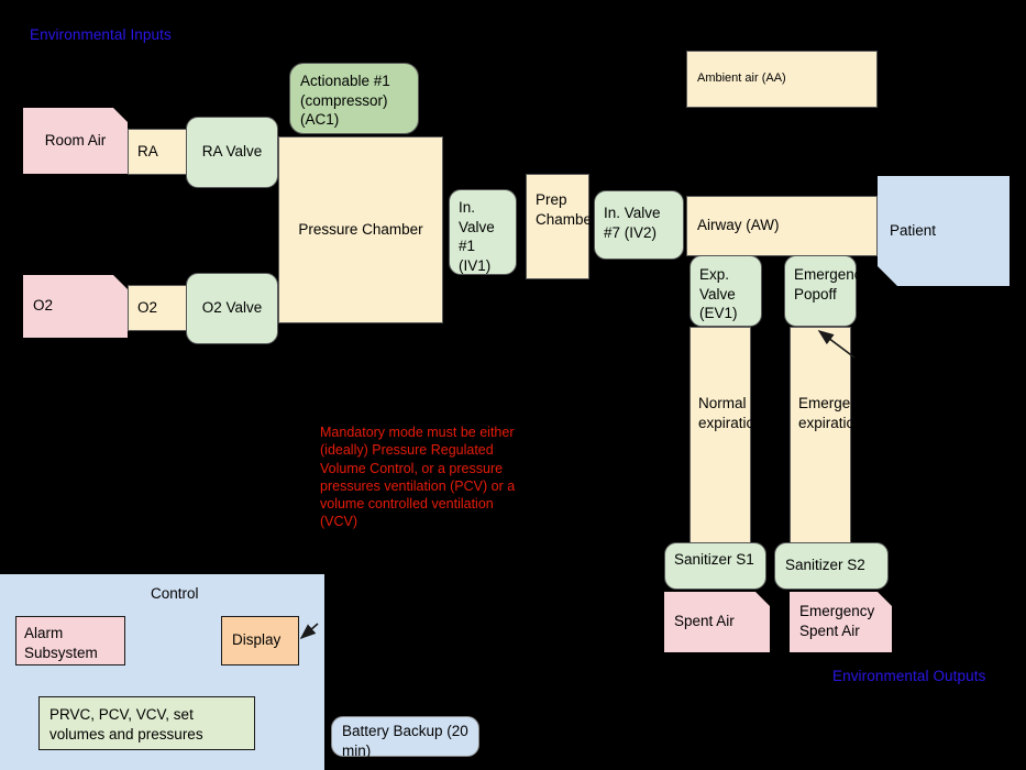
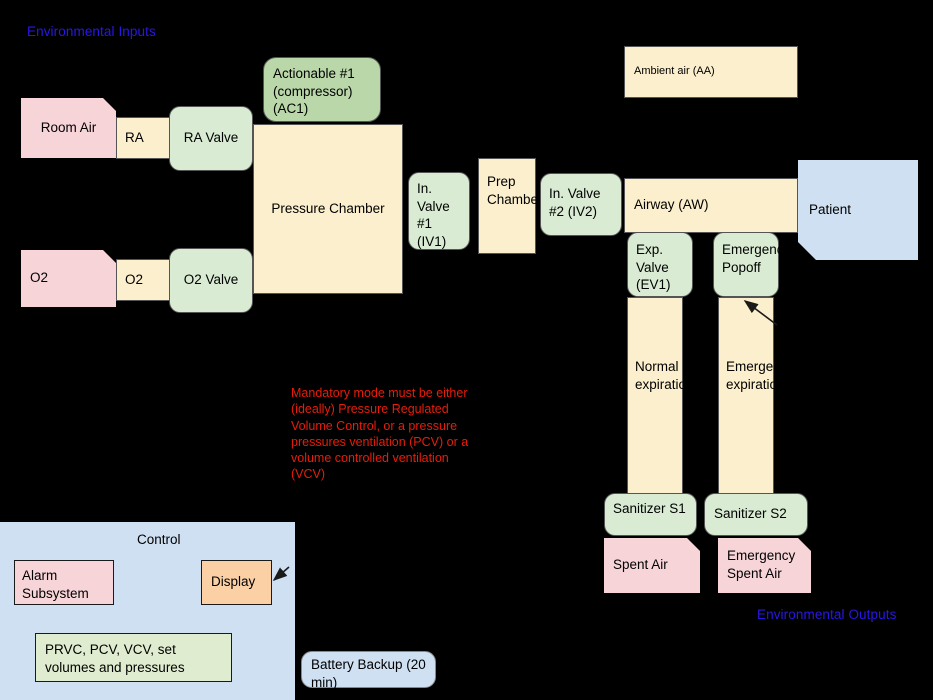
  Environmental Inputs
  Room Air
  RA
  RA Valve
  O2
  O2
  O2 Valve
  Actionable #1 (compressor) (AC1)
  Pressure Chamber
  In. Valve #1 (IV1)
  Prep Chambe
- In. Valve #7 (IV2)
+ In. Valve #2 (IV2)
  Ambient air (AA)
  Airway (AW)
  Patient
  Exp. Valve (EV1)
  Emergen Popoff
  Normal expiratio
  Emerge expiratio
  Sanitizer S1
  Sanitizer S2
  Spent Air
  Emergency Spent Air
  Environmental Outputs
  Mandatory mode must be either (ideally) Pressure Regulated Volume Control, or a pressure pressures ventilation (PCV) or a volume controlled ventilation (VCV)
  Control
  Alarm Subsystem
  Display
  PRVC, PCV, VCV, set volumes and pressures
  Battery Backup (20 min)
